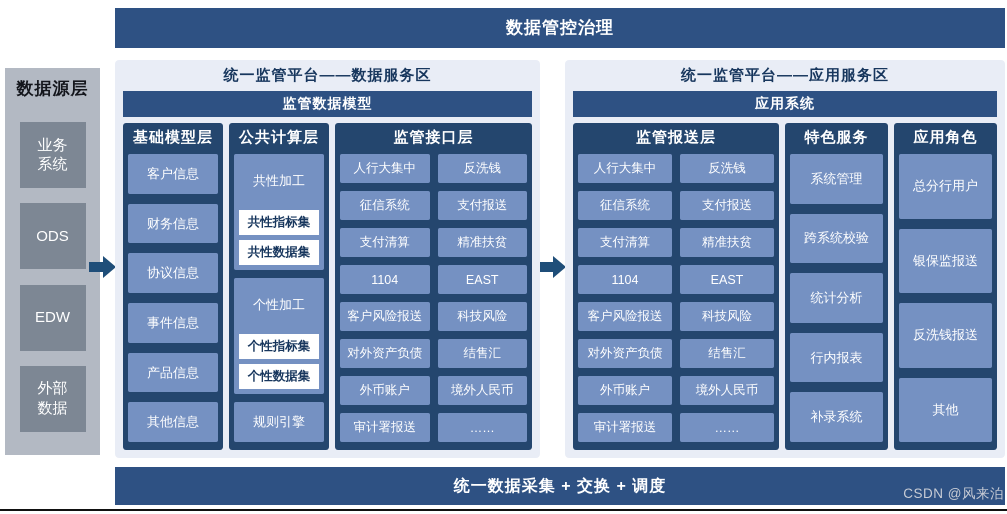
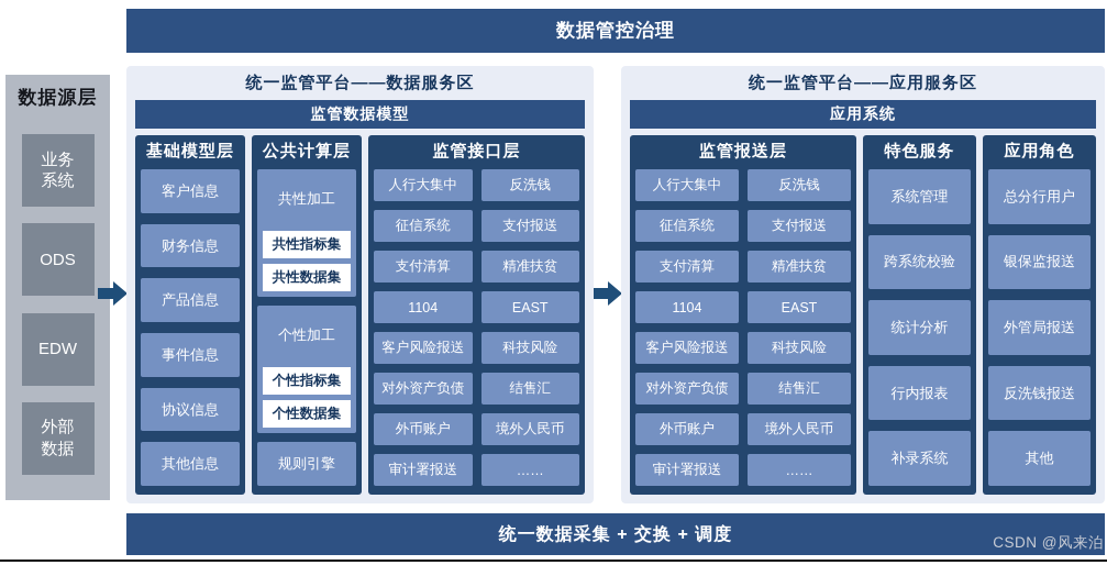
  数据管控治理
  数据源层
  业务
  系统
  ODS
  EDW
  外部
  数据
  统一监管平台——数据服务区
  监管数据模型
  基础模型层
  客户信息
  财务信息
- 协议信息
+ 产品信息
  事件信息
- 产品信息
+ 协议信息
  其他信息
  公共计算层
  共性加工
  共性指标集
  共性数据集
  个性加工
  个性指标集
  个性数据集
  规则引擎
  监管接口层
  人行大集中
  反洗钱
  征信系统
  支付报送
  支付清算
  精准扶贫
  1104
  EAST
  客户风险报送
  科技风险
  对外资产负债
  结售汇
  外币账户
  境外人民币
  审计署报送
  ……
  统一监管平台——应用服务区
  应用系统
  监管报送层
  人行大集中
  反洗钱
  征信系统
  支付报送
  支付清算
  精准扶贫
  1104
  EAST
  客户风险报送
  科技风险
  对外资产负债
  结售汇
  外币账户
  境外人民币
  审计署报送
  ……
  特色服务
  系统管理
  跨系统校验
  统计分析
  行内报表
  补录系统
  应用角色
  总分行用户
  银保监报送
+ 外管局报送
  反洗钱报送
  其他
  统一数据采集 + 交换 + 调度
  CSDN @风来泊
